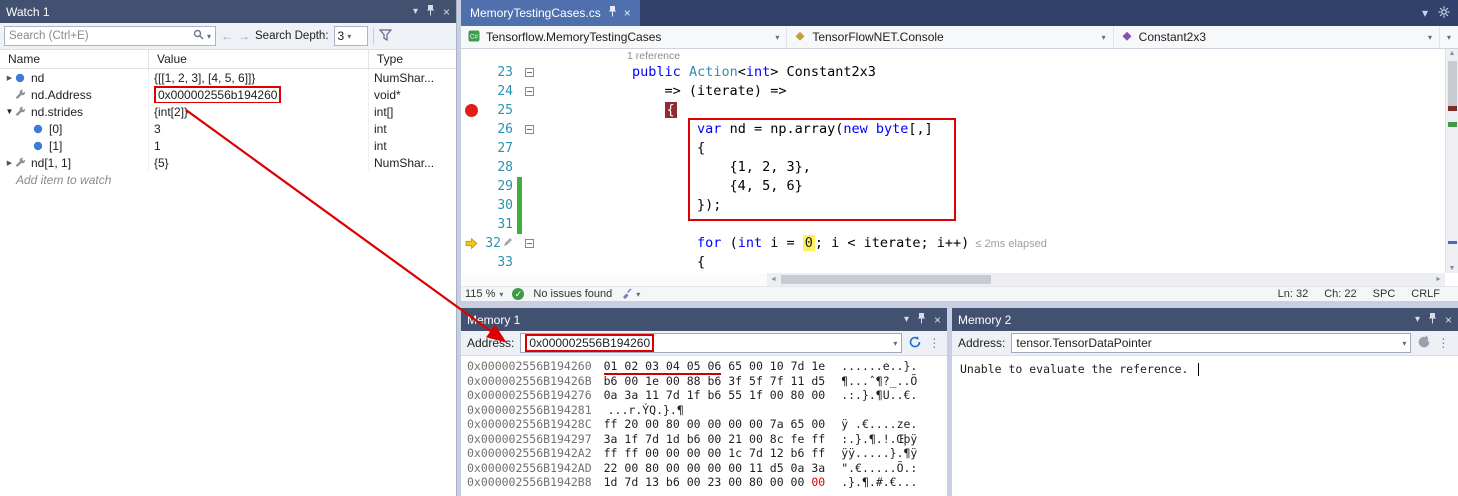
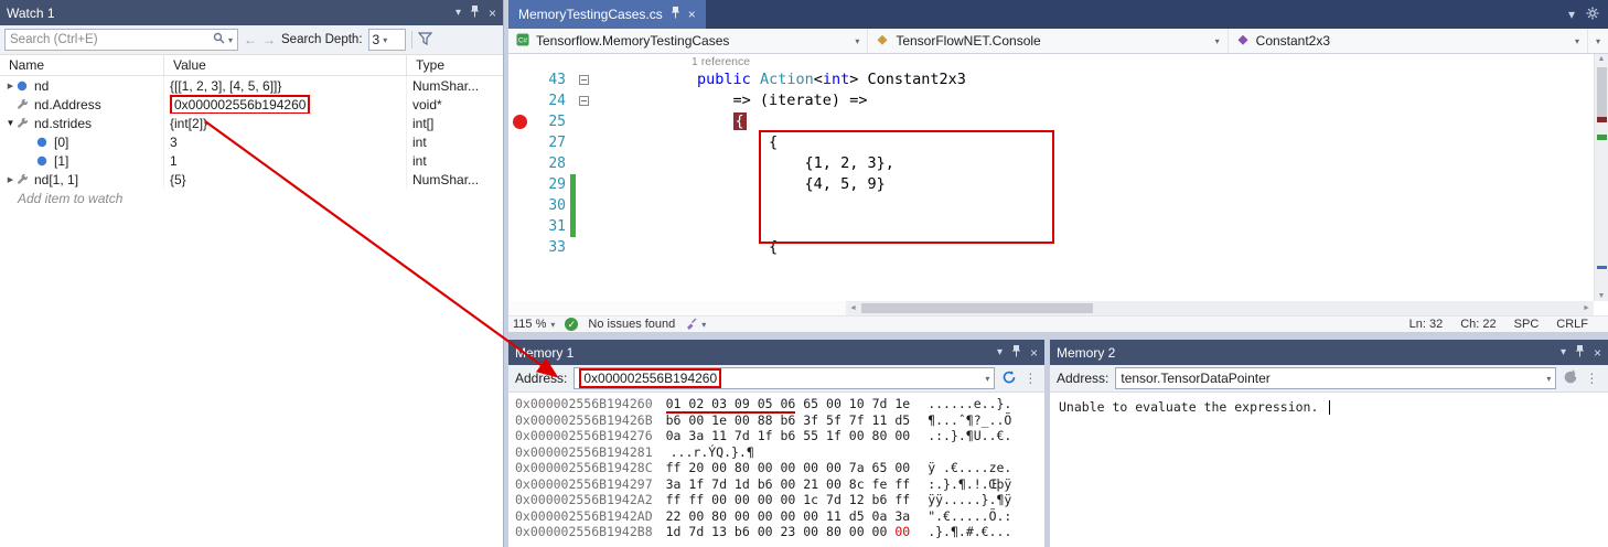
  Watch 1
  ▾
  ×
  Search (Ctrl+E)
  ▾
  ←
  →
  Search Depth:
  3
  ▾
  Name
  Value
  Type
  nd
  {[[1, 2, 3], [4, 5, 6]]}
  NumShar...
  nd.Address
  0x000002556b194260
  void*
  ▼
  nd.strides
  {int[2]}
  int[]
  [0]
  3
  int
  [1]
  1
  int
  nd[1, 1]
  {5}
  NumShar...
  Add item to watch
  MemoryTestingCases.cs
  ×
  ▾
  Tensorflow.MemoryTestingCases
  ▾
  TensorFlowNET.Console
  ▾
  Constant2x3
  ▾
  ▾
  1 reference
- 23
+ 43
  public Action<int> Constant2x3
  24
  => (iterate) =>
  25
  {
- 26
- var nd = np.array(new byte[,]
  27
  {
  28
  {1, 2, 3},
  29
- {4, 5, 6}
+ {4, 5, 9}
  30
- });
  31
- 32
- for (int i = 0 ; i < iterate; i++) ≤ 2ms elapsed
  33
  {
  115 %
  ▾
  ✓
  No issues found
  ▾
  Ln: 32
  Ch: 22
  SPC
  CRLF
  Memory 1
  ▾
  ×
  Address:
  0x000002556B194260
  ▾
  ⋮
  0x000002556B194260
- 01 02 03 04 05 06 65 00 10 7d 1e
+ 01 02 03 09 05 06 65 00 10 7d 1e
  ......e..}.
  0x000002556B19426B
  b6 00 1e 00 88 b6 3f 5f 7f 11 d5
  ¶...ˆ¶?_..Õ
  0x000002556B194276
  0a 3a 11 7d 1f b6 55 1f 00 80 00
  .:.}.¶U..€.
  0x000002556B194281
  ...r.ÝQ.}.¶
  0x000002556B19428C
  ff 20 00 80 00 00 00 00 7a 65 00
  ÿ .€....ze.
  0x000002556B194297
  3a 1f 7d 1d b6 00 21 00 8c fe ff
  :.}.¶.!.Œþÿ
  0x000002556B1942A2
  ff ff 00 00 00 00 1c 7d 12 b6 ff
  ÿÿ.....}.¶ÿ
  0x000002556B1942AD
  22 00 80 00 00 00 00 11 d5 0a 3a
  ".€.....Õ.:
  0x000002556B1942B8
  1d 7d 13 b6 00 23 00 80 00 00 00
  .}.¶.#.€...
  Memory 2
  ▾
  ×
  Address:
  tensor.TensorDataPointer
  ▾
  ⋮
- Unable to evaluate the reference.
+ Unable to evaluate the expression.
